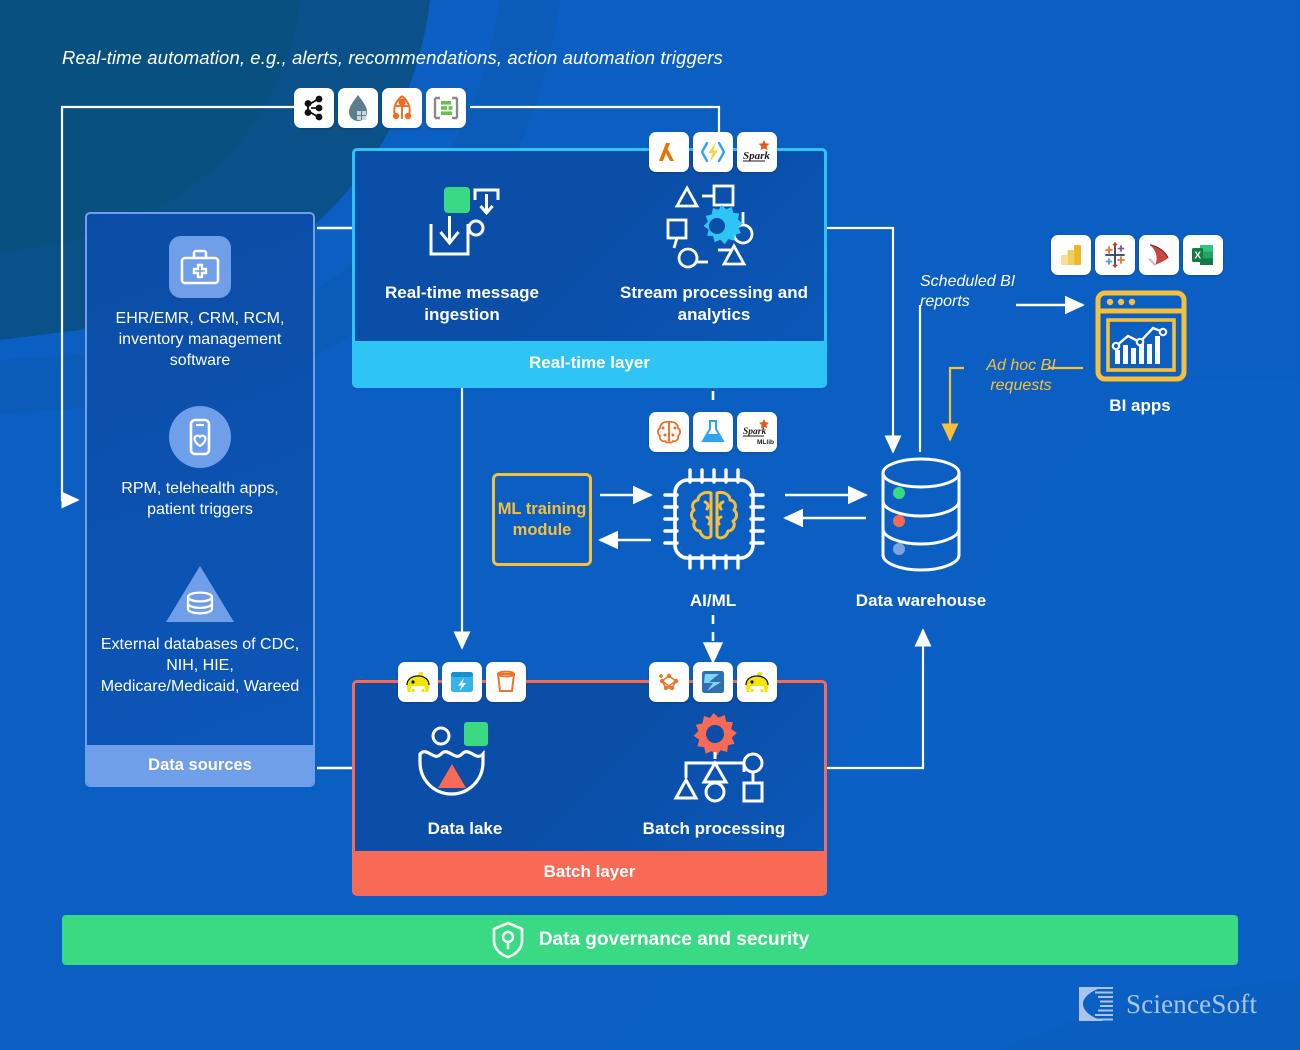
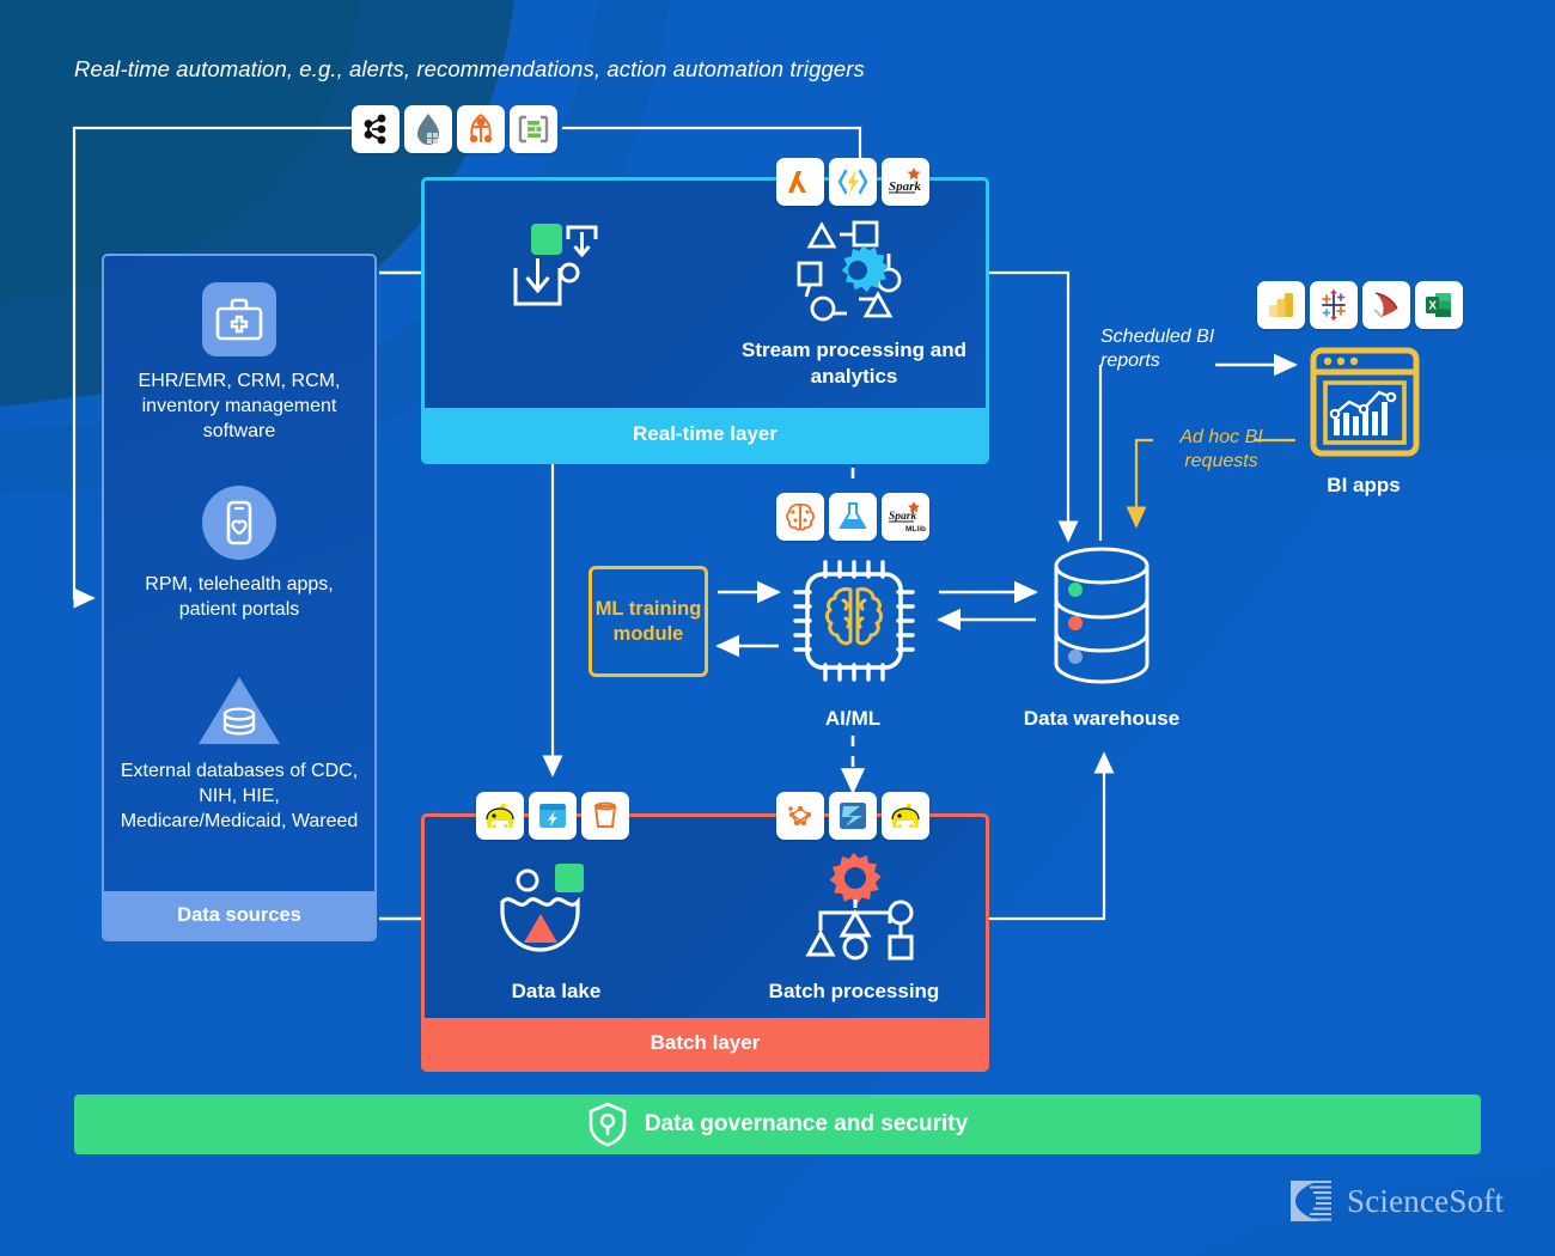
  Real-time automation, e.g., alerts, recommendations, action automation triggers
  EHR/EMR, CRM, RCM, inventory management software
- RPM, telehealth apps, patient triggers
+ RPM, telehealth apps, patient portals
  External databases of CDC, NIH, HIE, Medicare/Medicaid, Wareed
  Data sources
  Real-time layer
- Real-time message ingestion
  Stream processing and analytics
  Spark
  ML training module
  AI/ML
  Spark
  Data warehouse
  X
  Scheduled BI reports
  Ad hoc BI requests
  BI apps
  Batch layer
  Data lake
  Batch processing
  Data governance and security
  ScienceSoft
